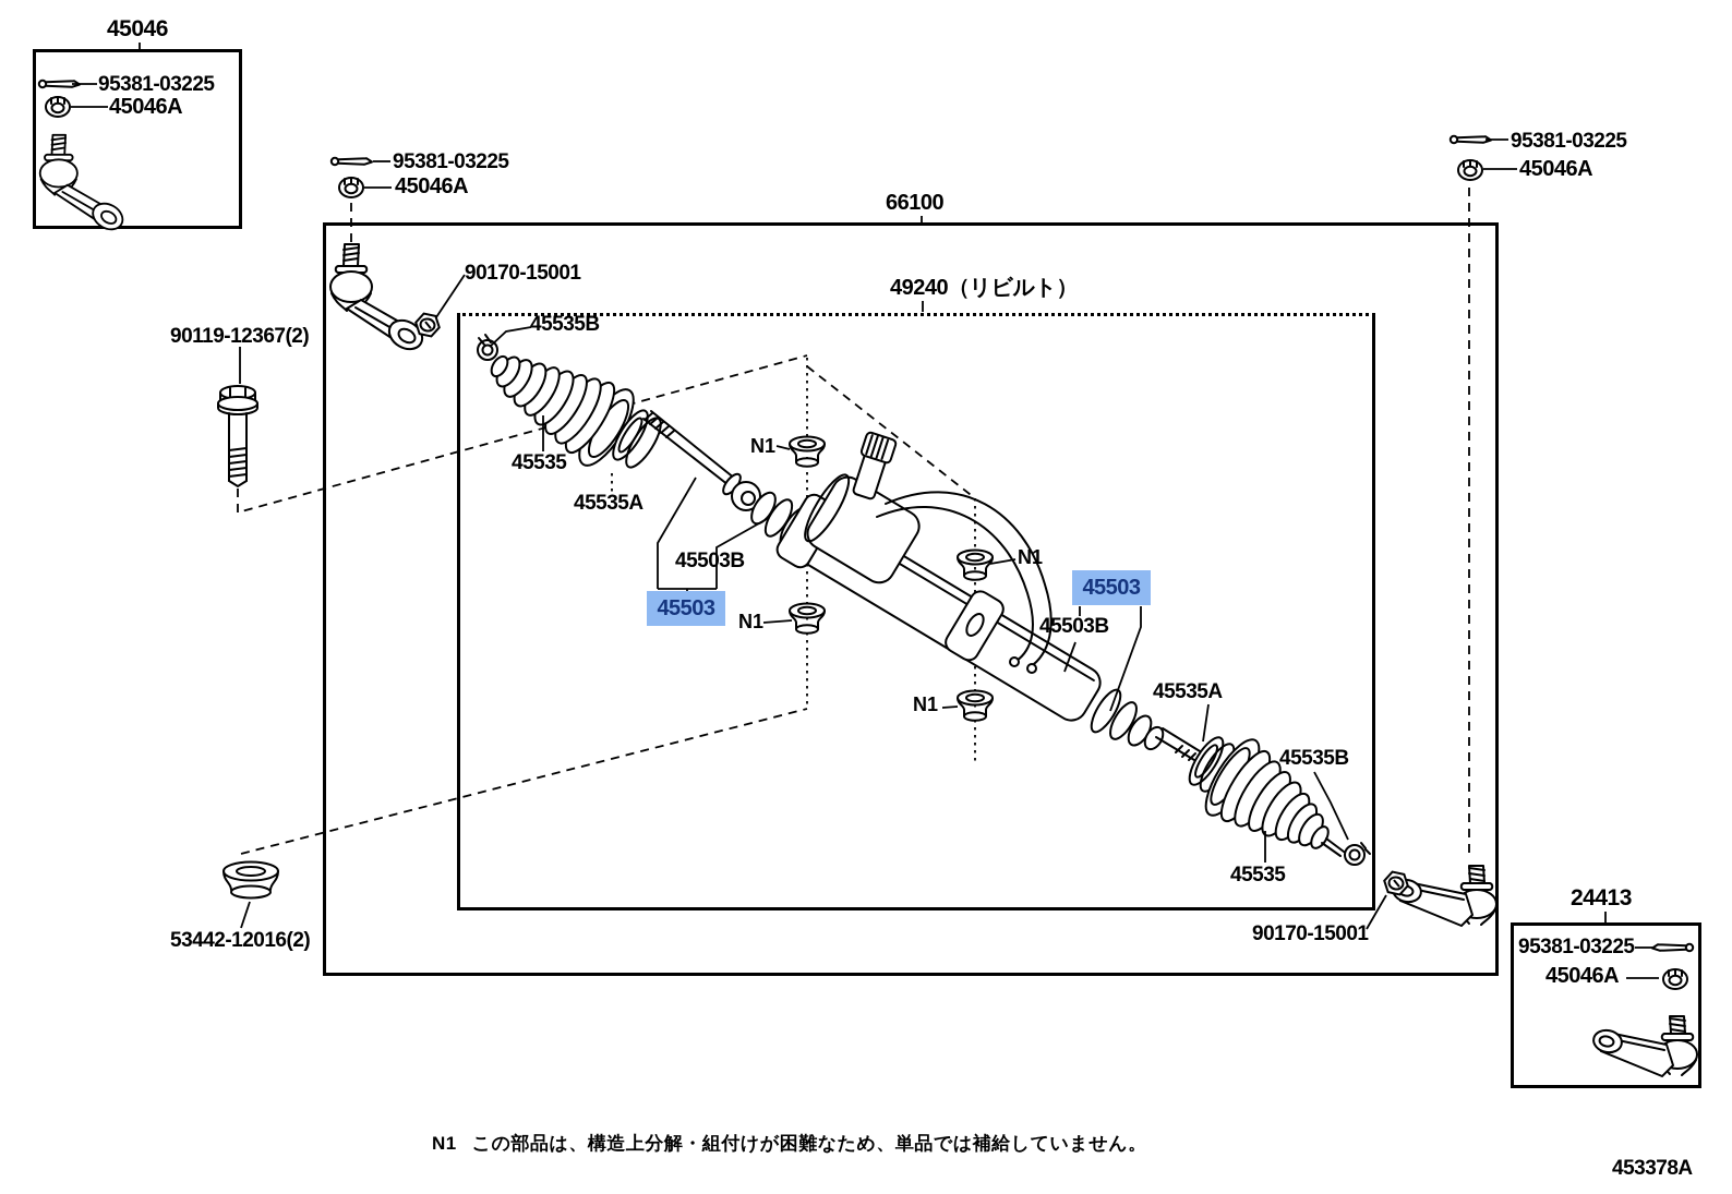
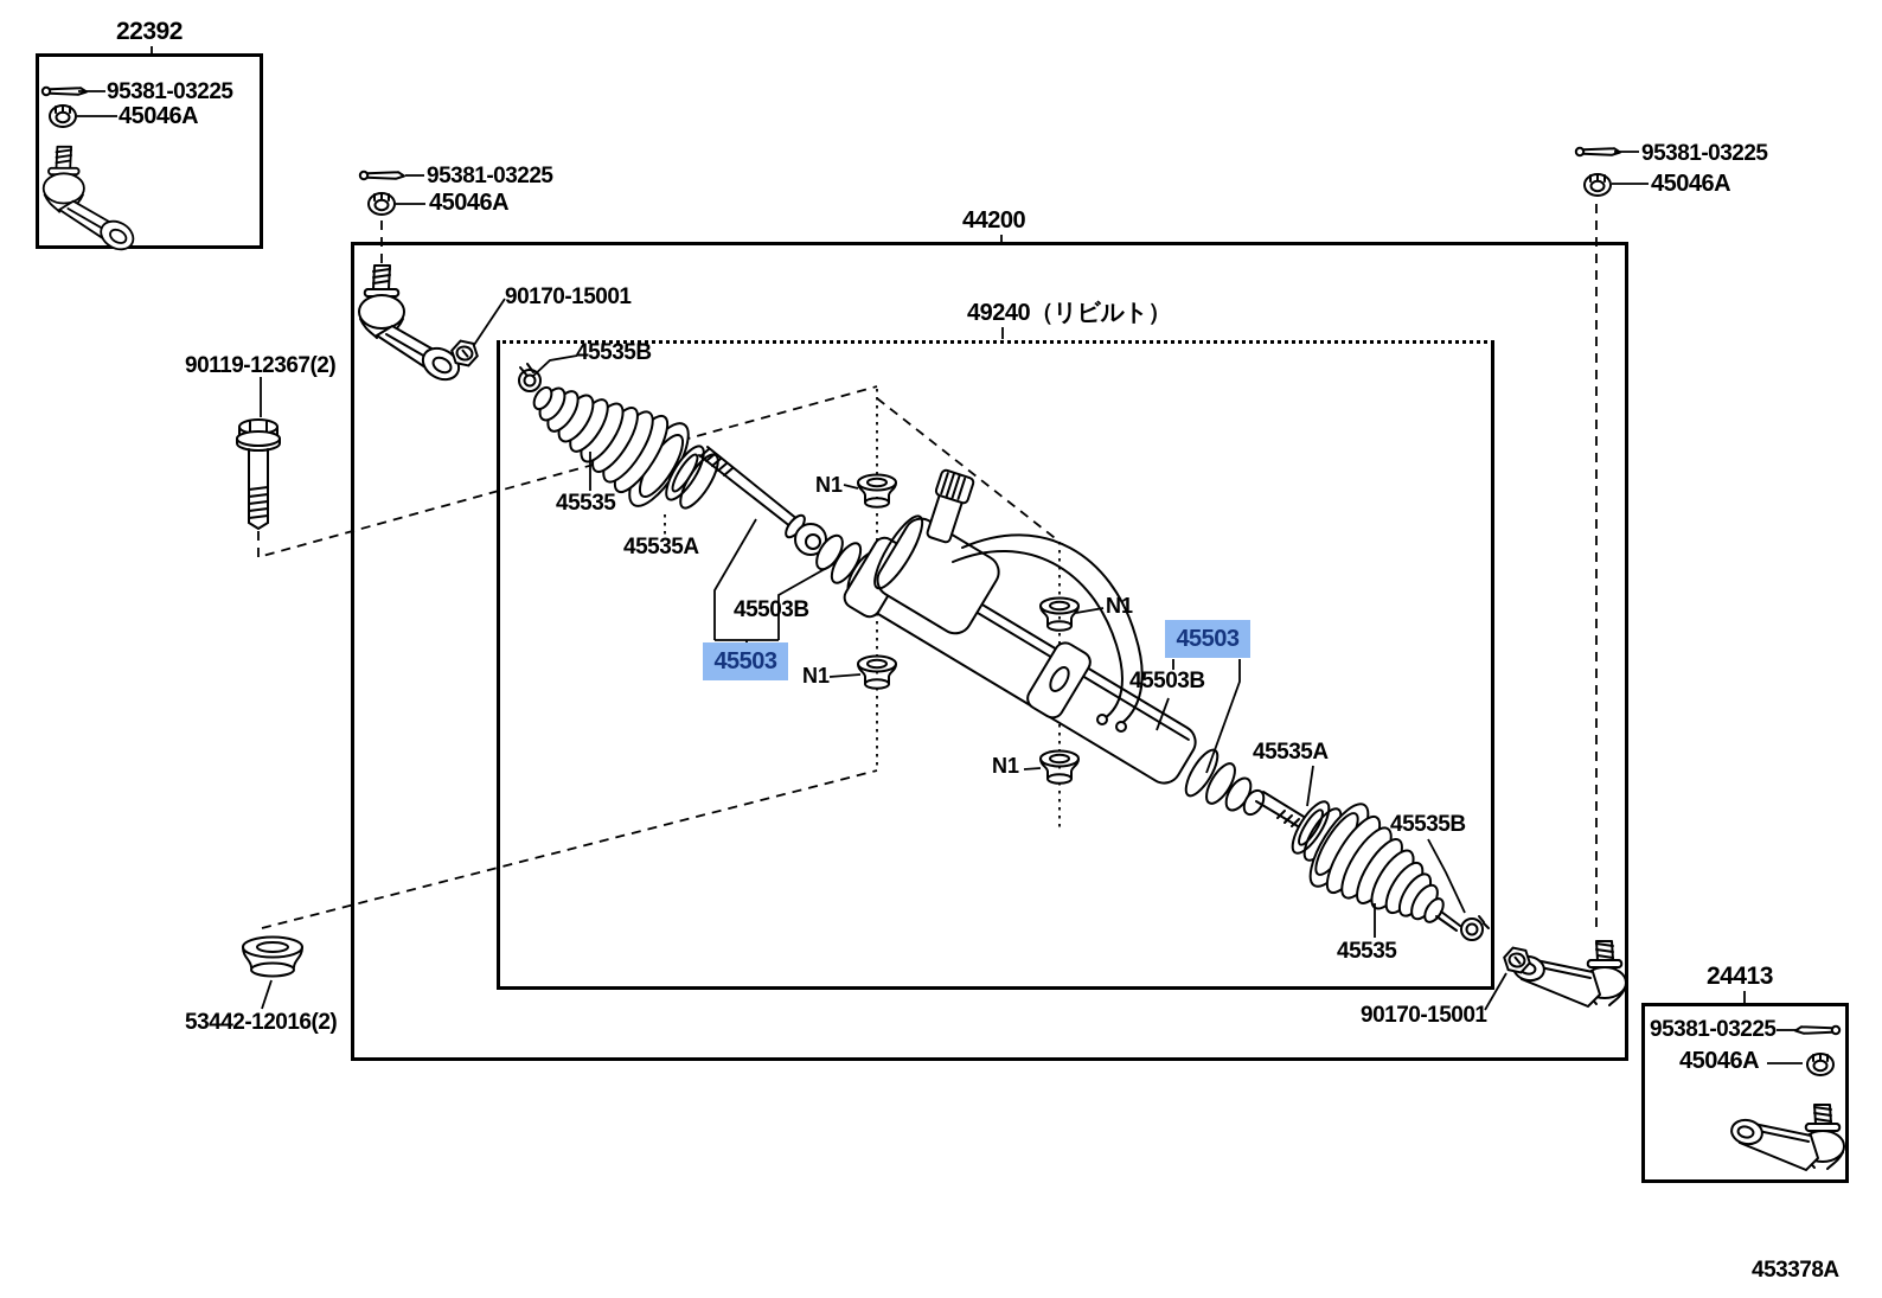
- 45046
+ 22392
  95381-03225
  45046A
  95381-03225
  45046A
  90170-15001
  90119-12367(2)
- 66100
+ 44200
  49240（リビルト）
  45535B
  45535
  45535A
  N1
  45503B
  45503
  N1
  N1
  45503
  45503B
  N1
  45535A
  45535B
  45535
  90170-15001
  53442-12016(2)
  95381-03225
  45046A
  24413
  95381-03225
  45046A
- N1 この部品は、構造上分解・組付けが困難なため、単品では補給していません。
  453378A
